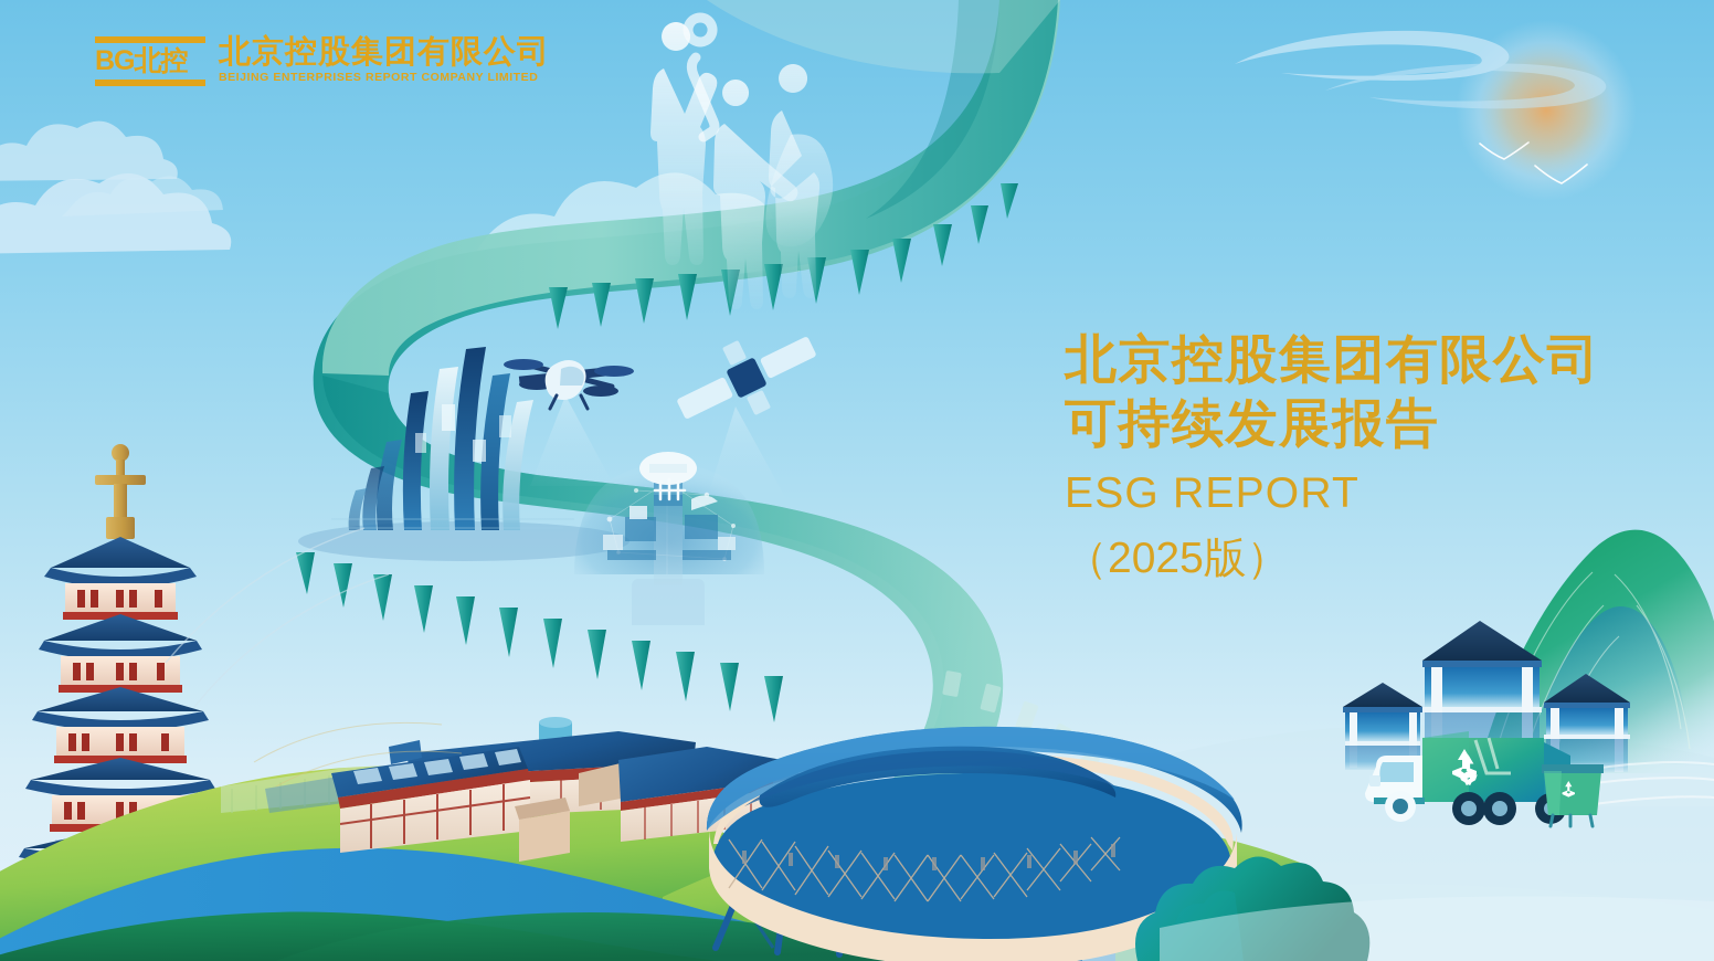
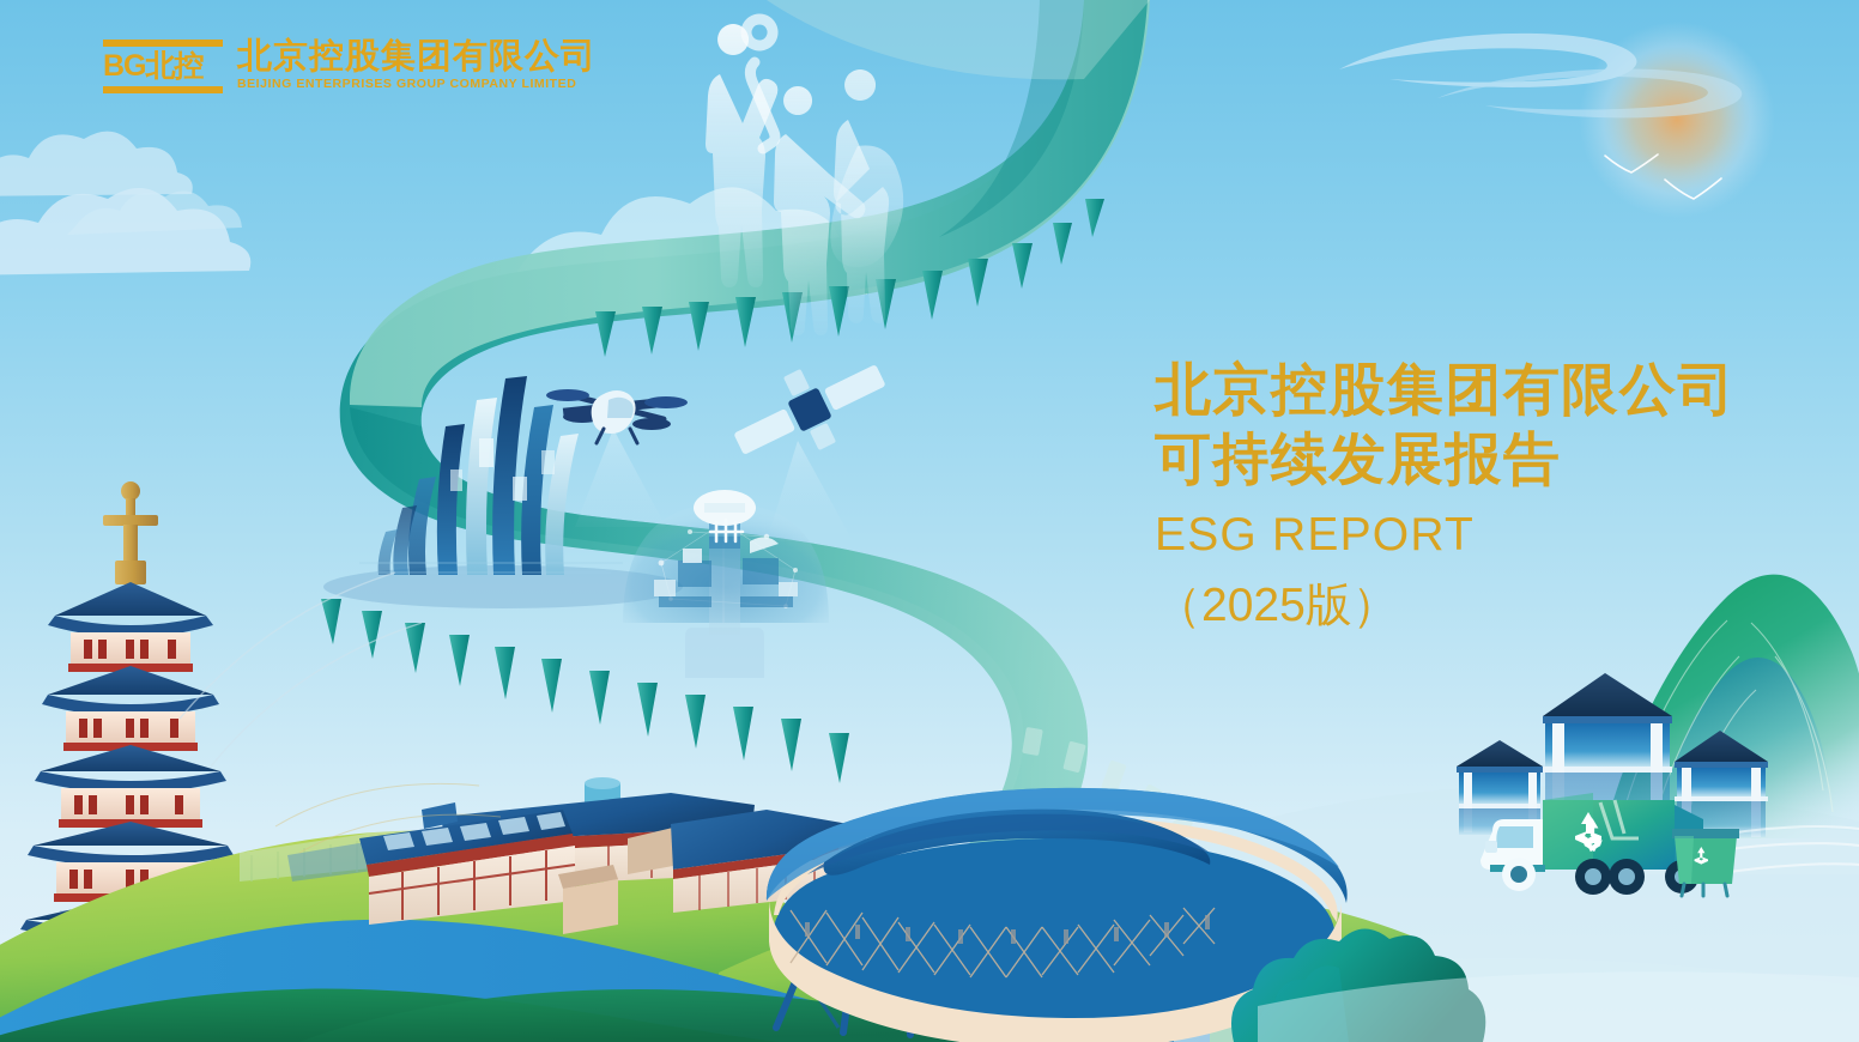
  BG北控
  北京控股集团有限公司
- BEIJING ENTERPRISES REPORT COMPANY LIMITED
+ BEIJING ENTERPRISES GROUP COMPANY LIMITED
  北京控股集团有限公司
  可持续发展报告
  ESG REPORT
  （2025版）
